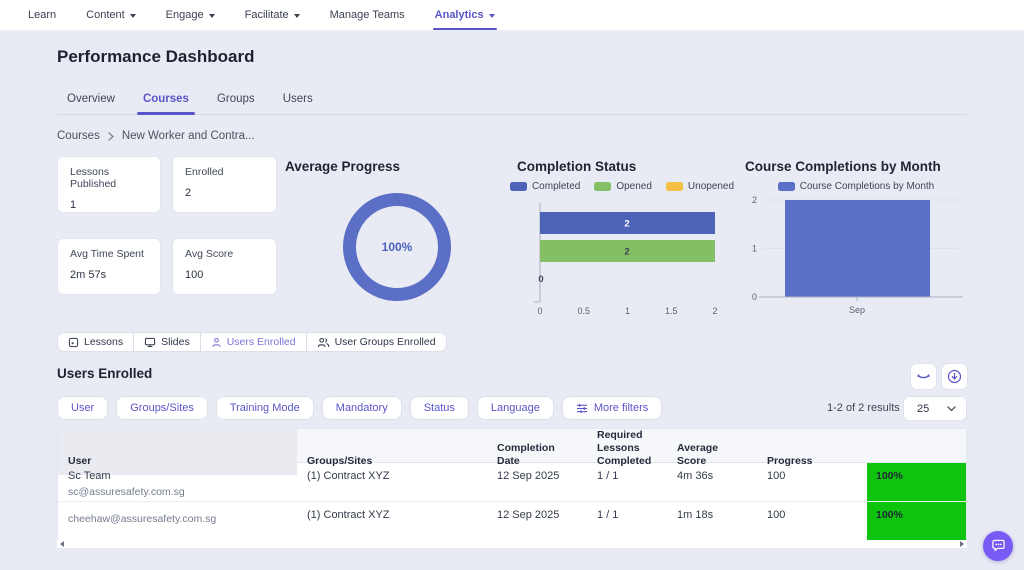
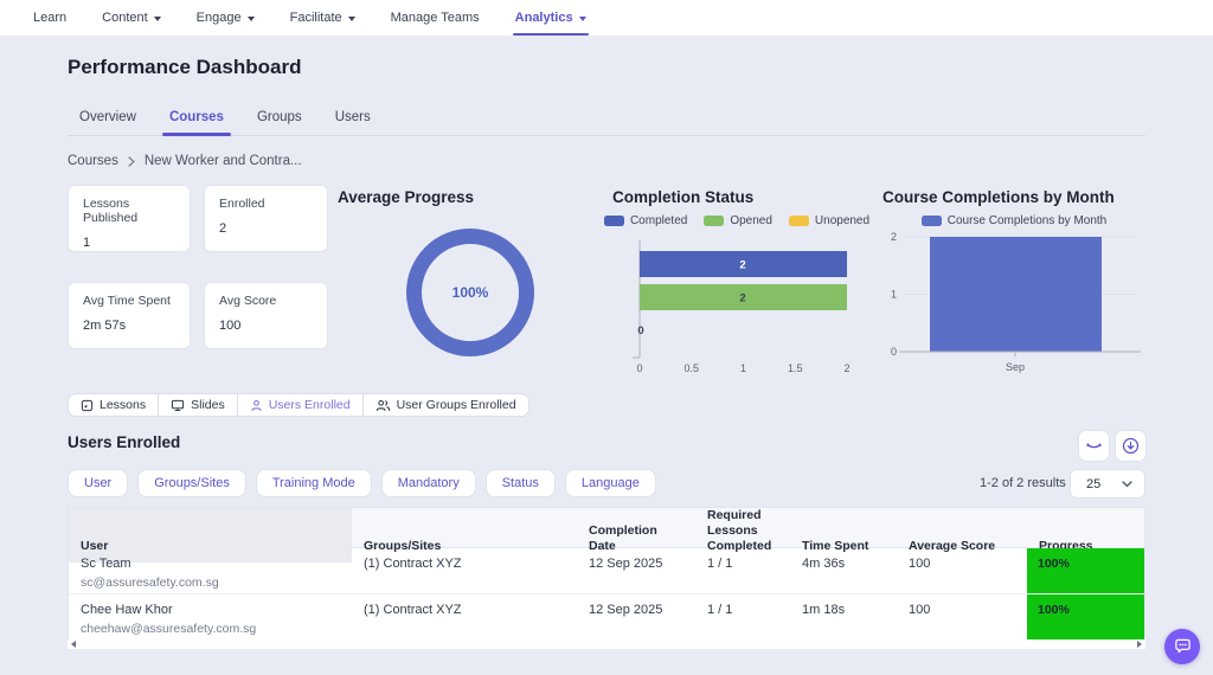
  Learn
  Content
  Engage
  Facilitate
  Manage Teams
  Analytics
  Performance Dashboard
  Overview
  Courses
  Groups
  Users
  Courses
  New Worker and Contra...
  Lessons Published
  1
  Enrolled
  2
  Avg Time Spent
  2m 57s
  Avg Score
  100
  Average Progress
  100%
  Completion Status
  Completed
  Opened
  Unopened
  2
  2
  0
  0
  0.5
  1
  1.5
  2
  Course Completions by Month
  Course Completions by Month
  2
  1
  0
  Sep
  Lessons
  Slides
  Users Enrolled
  User Groups Enrolled
  Users Enrolled
  User
  Groups/Sites
  Training Mode
  Mandatory
  Status
  Language
- More filters
  1-2 of 2 results
  25
  User
  Groups/Sites
  Completion Date
  Required Lessons Completed
+ Time Spent
  Average Score
  Progress
  Sc Team
  sc@assuresafety.com.sg
  (1) Contract XYZ
  12 Sep 2025
  1 / 1
  4m 36s
  100
  100%
+ Chee Haw Khor
  cheehaw@assuresafety.com.sg
  (1) Contract XYZ
  12 Sep 2025
  1 / 1
  1m 18s
  100
  100%
